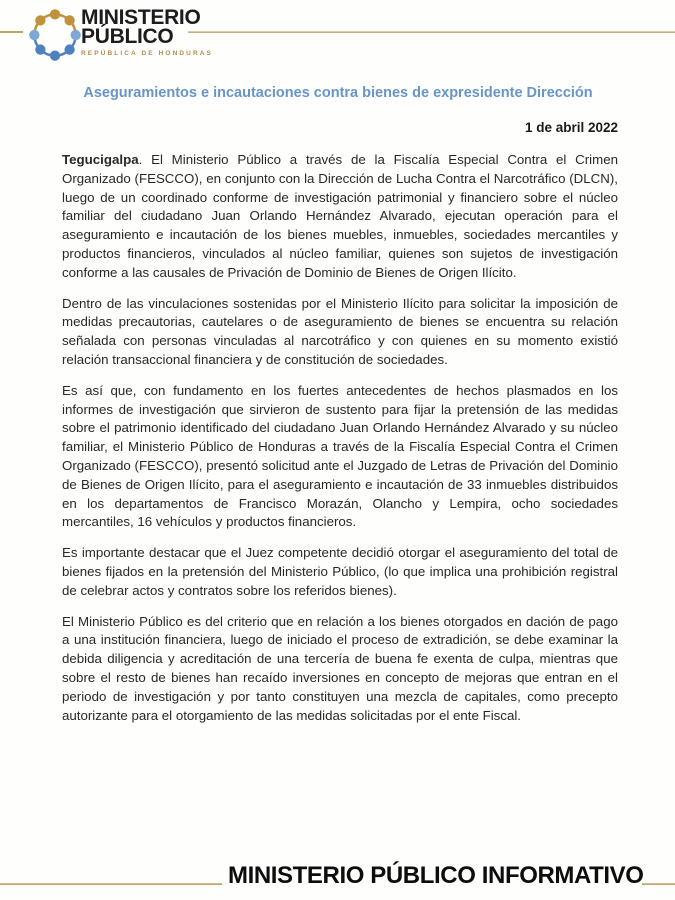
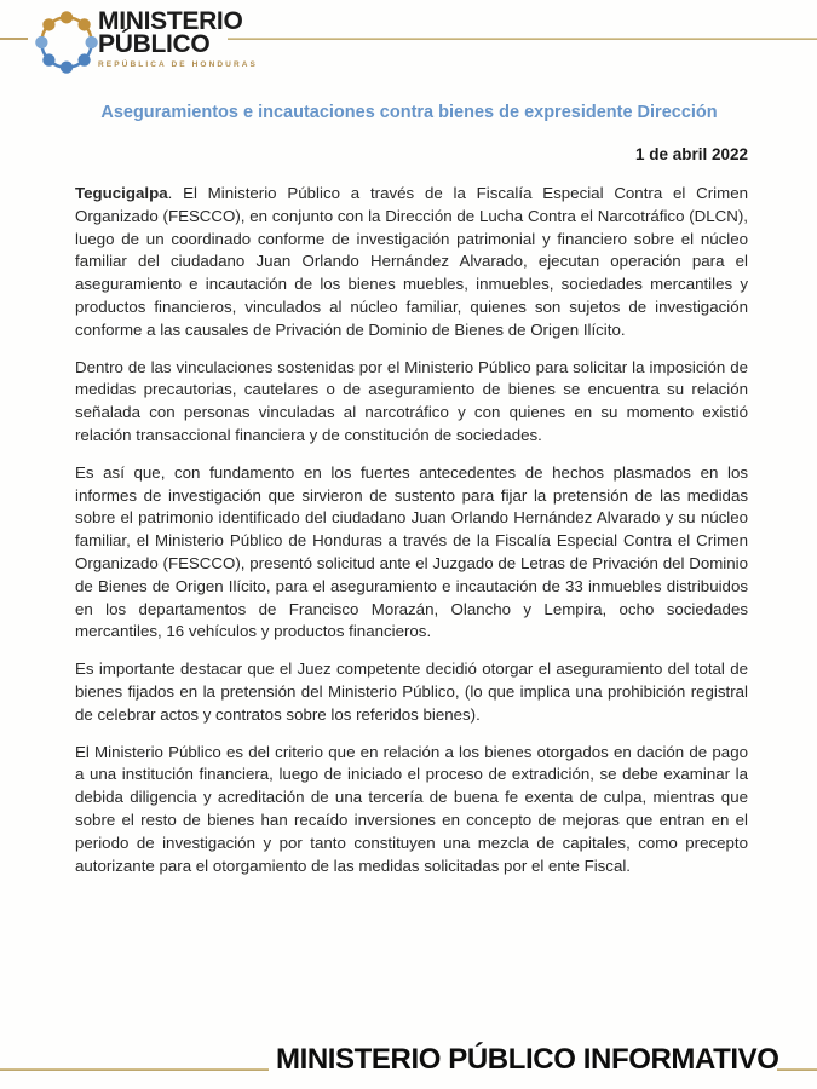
  MINISTERIO
  PÚBLICO
  Aseguramientos e incautaciones contra bienes de expresidente Dirección
  1 de abril 2022
  Tegucigalpa. El Ministerio Público a través de la Fiscalía Especial Contra el Crimen Organizado (FESCCO), en conjunto con la Dirección de Lucha Contra el Narcotráfico (DLCN), luego de un coordinado conforme de investigación patrimonial y financiero sobre el núcleo familiar del ciudadano Juan Orlando Hernández Alvarado, ejecutan operación para el aseguramiento e incautación de los bienes muebles, inmuebles, sociedades mercantiles y productos financieros, vinculados al núcleo familiar, quienes son sujetos de investigación conforme a las causales de Privación de Dominio de Bienes de Origen Ilícito.
- Dentro de las vinculaciones sostenidas por el Ministerio Ilícito para solicitar la imposición de medidas precautorias, cautelares o de aseguramiento de bienes se encuentra su relación señalada con personas vinculadas al narcotráfico y con quienes en su momento existió relación transaccional financiera y de constitución de sociedades.
+ Dentro de las vinculaciones sostenidas por el Ministerio Público para solicitar la imposición de medidas precautorias, cautelares o de aseguramiento de bienes se encuentra su relación señalada con personas vinculadas al narcotráfico y con quienes en su momento existió relación transaccional financiera y de constitución de sociedades.
  Es así que, con fundamento en los fuertes antecedentes de hechos plasmados en los informes de investigación que sirvieron de sustento para fijar la pretensión de las medidas sobre el patrimonio identificado del ciudadano Juan Orlando Hernández Alvarado y su núcleo familiar, el Ministerio Público de Honduras a través de la Fiscalía Especial Contra el Crimen Organizado (FESCCO), presentó solicitud ante el Juzgado de Letras de Privación del Dominio de Bienes de Origen Ilícito, para el aseguramiento e incautación de 33 inmuebles distribuidos en los departamentos de Francisco Morazán, Olancho y Lempira, ocho sociedades mercantiles, 16 vehículos y productos financieros.
  Es importante destacar que el Juez competente decidió otorgar el aseguramiento del total de bienes fijados en la pretensión del Ministerio Público, (lo que implica una prohibición registral de celebrar actos y contratos sobre los referidos bienes).
  El Ministerio Público es del criterio que en relación a los bienes otorgados en dación de pago a una institución financiera, luego de iniciado el proceso de extradición, se debe examinar la debida diligencia y acreditación de una tercería de buena fe exenta de culpa, mientras que sobre el resto de bienes han recaído inversiones en concepto de mejoras que entran en el periodo de investigación y por tanto constituyen una mezcla de capitales, como precepto autorizante para el otorgamiento de las medidas solicitadas por el ente Fiscal.
  MINISTERIO PÚBLICO INFORMATIVO
